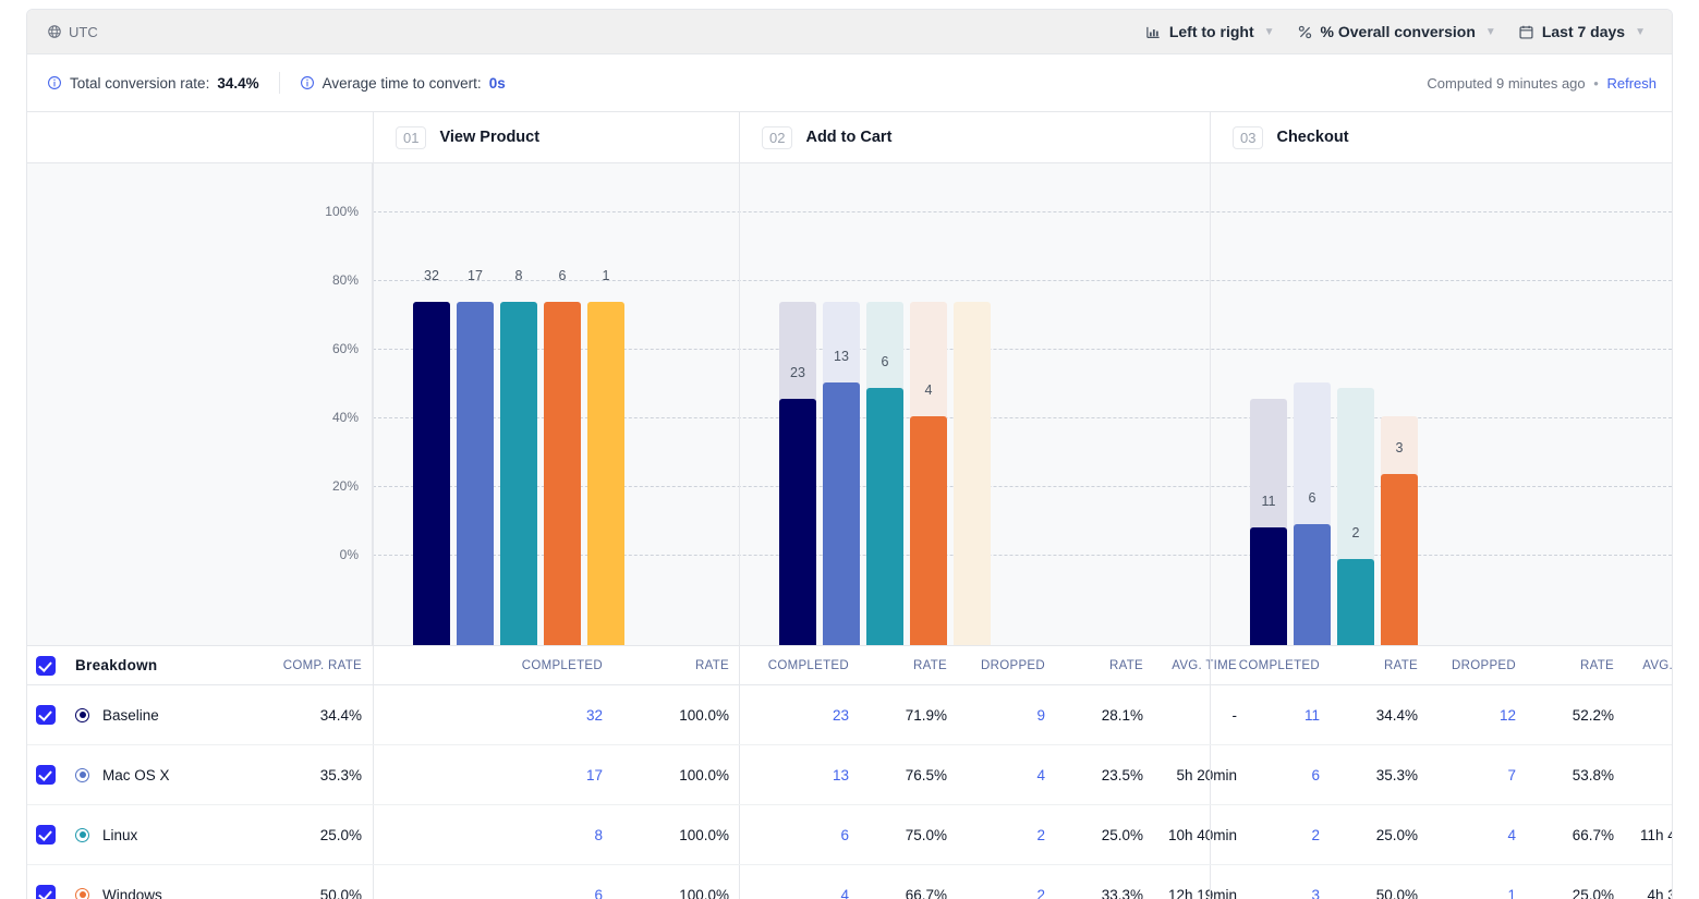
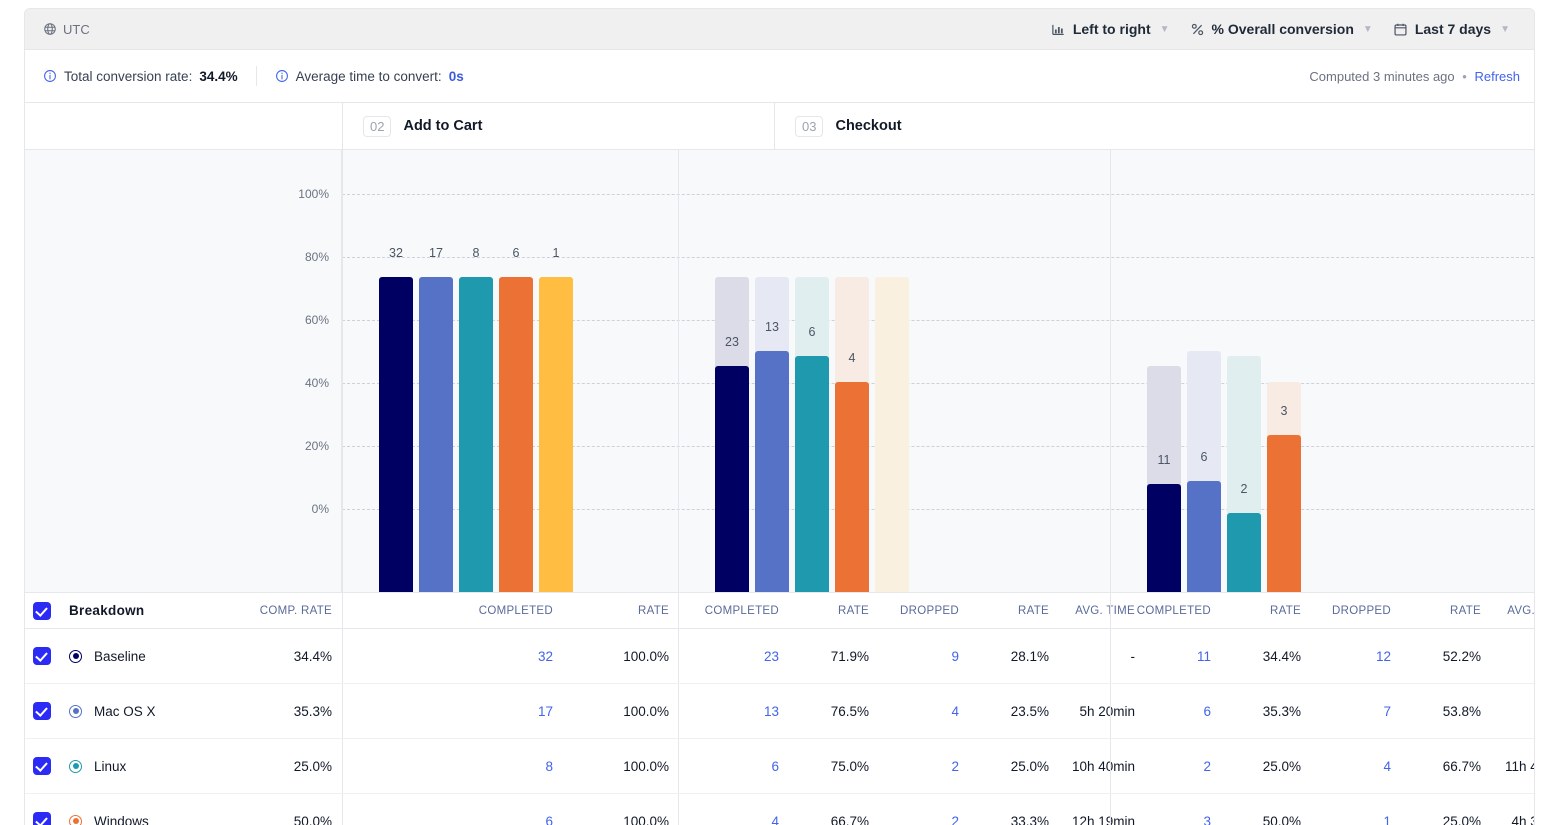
  UTC
  Left to right
  ▼
  % Overall conversion
  ▼
  Last 7 days
  ▼
  Total conversion rate:
  34.4%
  Average time to convert:
  0s
- Computed 9 minutes ago • Refresh
+ Computed 3 minutes ago • Refresh
- 01
- View Product
  02
  Add to Cart
  03
  Checkout
  0%
  20%
  40%
  60%
  80%
  100%
  32
  17
  8
  6
  1
  23
  13
  6
  4
  11
  6
  2
  3
  Breakdown
  COMP. RATE
  COMPLETED
  RATE
  COMPLETED
  RATE
  DROPPED
  RATE
  AVG. TIME
  COMPLETED
  RATE
  DROPPED
  RATE
  Baseline
  34.4%
  32
  100.0%
  23
  71.9%
  9
  28.1%
  -
  11
  34.4%
  12
  52.2%
  Mac OS X
  35.3%
  17
  100.0%
  13
  76.5%
  4
  23.5%
  5h 20min
  6
  35.3%
  7
  53.8%
  Linux
  25.0%
  8
  100.0%
  6
  75.0%
  2
  25.0%
  10h 40min
  2
  25.0%
  4
  66.7%
  Windows
  50.0%
  6
  100.0%
  4
  66.7%
  2
  33.3%
  12h 19min
  3
  50.0%
  1
  25.0%
